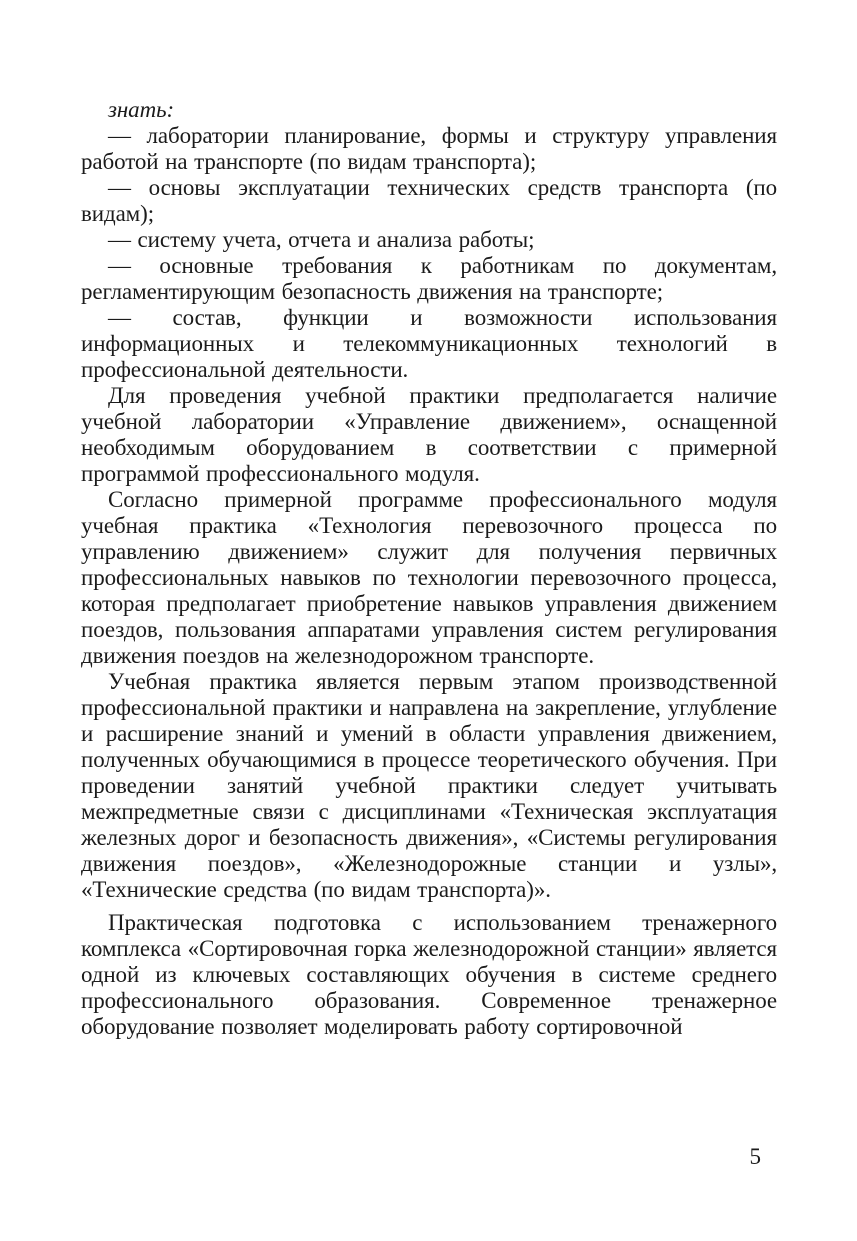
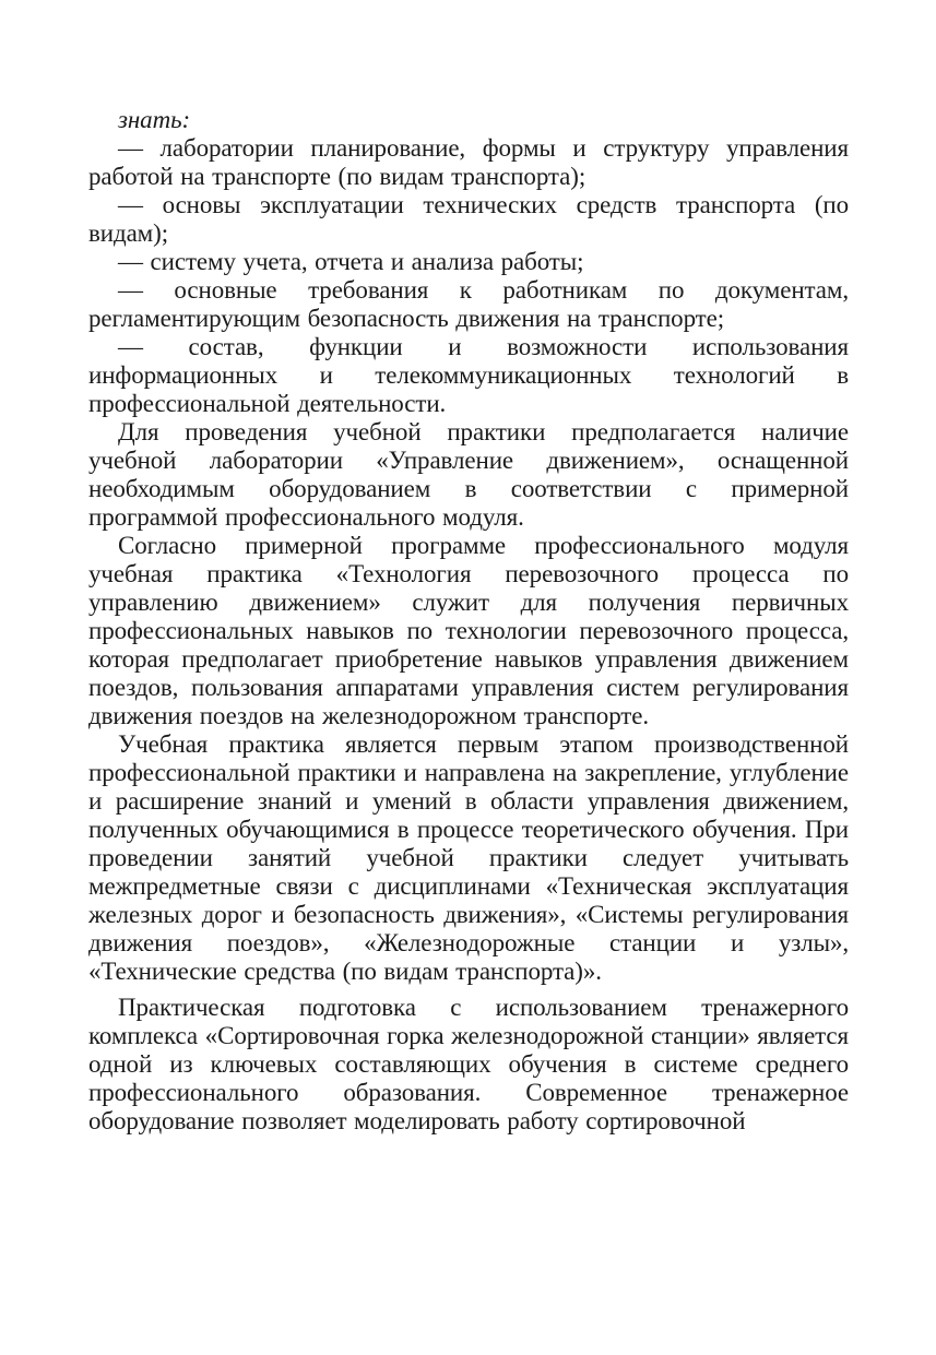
  знать:
  — лаборатории планирование, формы и структуру управления работой на транспорте (по видам транспорта);
  — основы эксплуатации технических средств транспорта (по видам);
  — систему учета, отчета и анализа работы;
  — основные требования к работникам по документам, регламентирующим безопасность движения на транспорте;
  — состав, функции и возможности использования информационных и телекоммуникационных технологий в профессиональной деятельности.
  Для проведения учебной практики предполагается наличие учебной лаборатории «Управление движением», оснащенной необходимым оборудованием в соответствии с примерной программой профессионального модуля.
  Согласно примерной программе профессионального модуля учебная практика «Технология перевозочного процесса по управлению движением» служит для получения первичных профессиональных навыков по технологии перевозочного процесса, которая предполагает приобретение навыков управления движением поездов, пользования аппаратами управления систем регулирования движения поездов на железнодорожном транспорте.
  Учебная практика является первым этапом производственной профессиональной практики и направлена на закрепление, углубление и расширение знаний и умений в области управления движением, полученных обучающимися в процессе теоретического обучения. При проведении занятий учебной практики следует учитывать межпредметные связи с дисциплинами «Техническая эксплуатация железных дорог и безопасность движения», «Системы регулирования движения поездов», «Железнодорожные станции и узлы», «Технические средства (по видам транспорта)».
  Практическая подготовка с использованием тренажерного комплекса «Сортировочная горка железнодорожной станции» является одной из ключевых составляющих обучения в системе среднего профессионального образования. Современное тренажерное оборудование позволяет моделировать работу сортировочной
- 5
